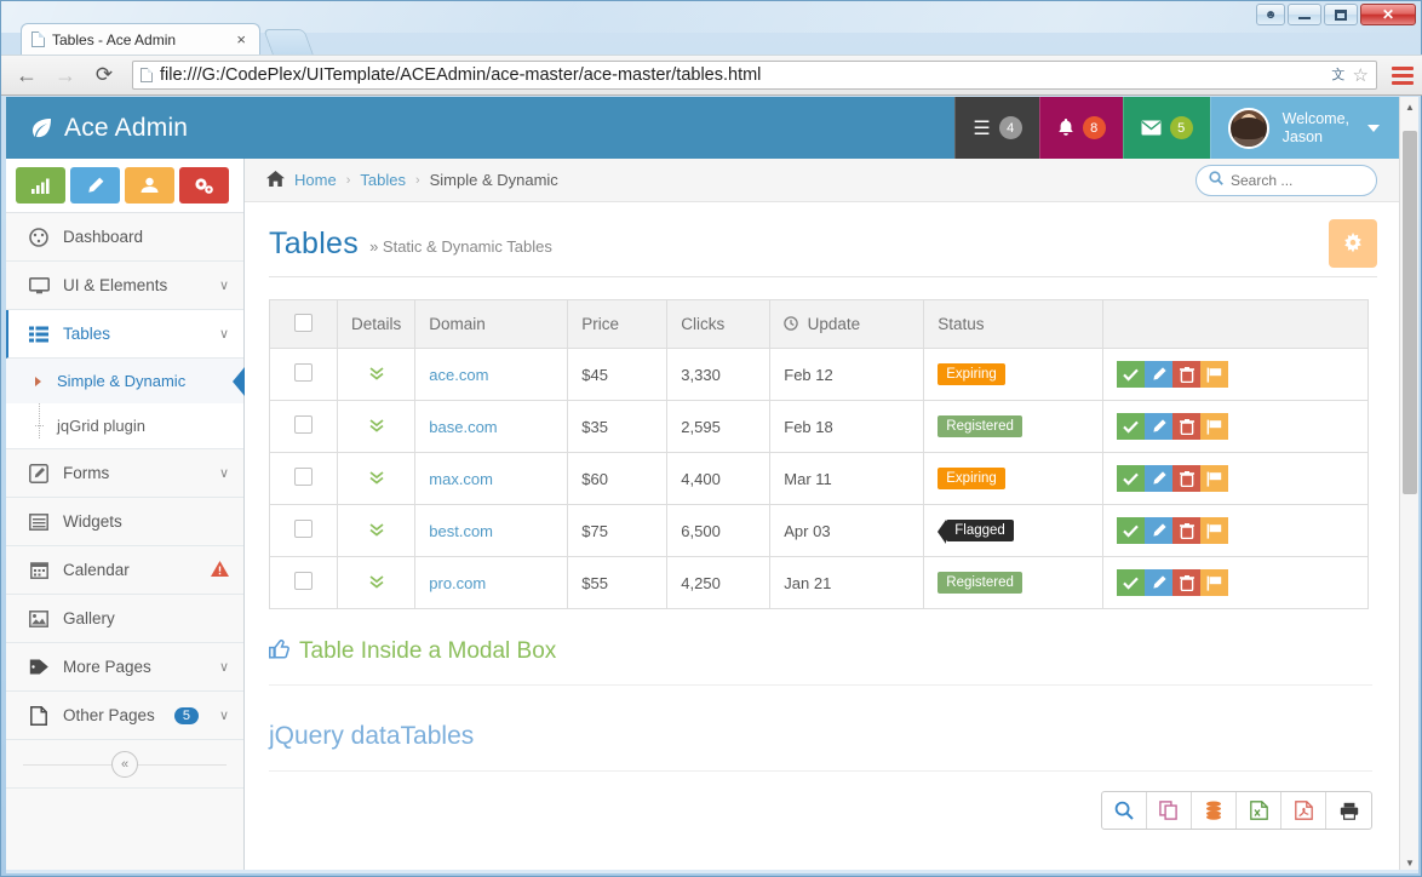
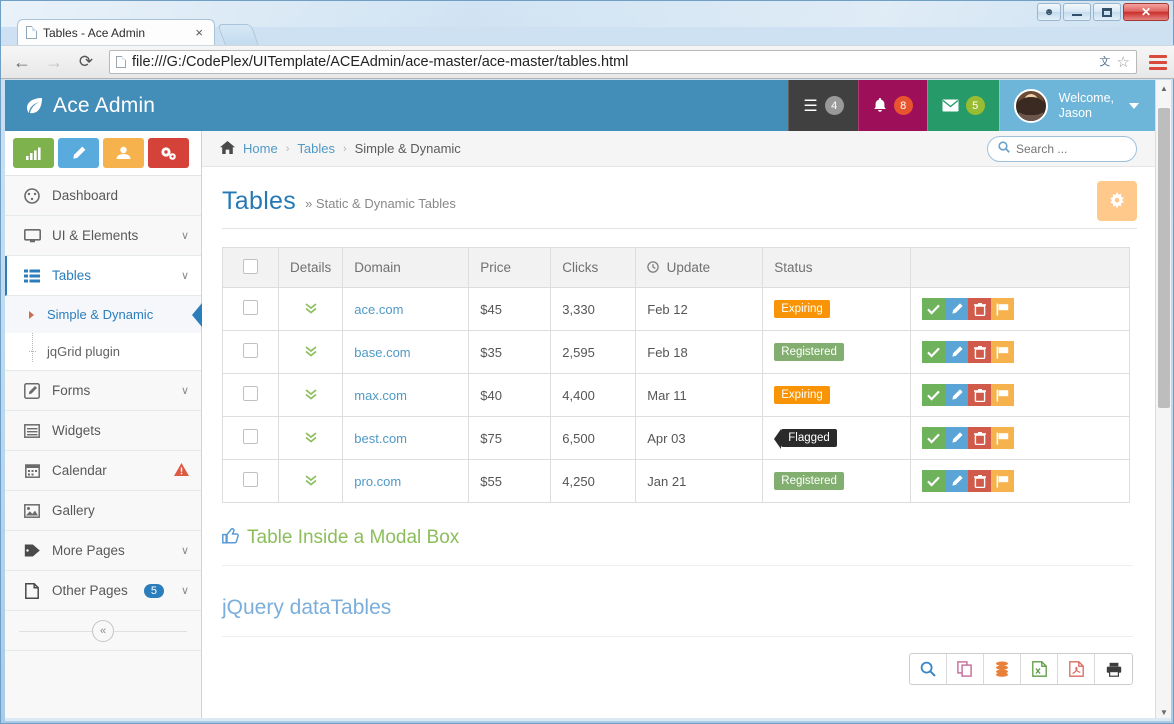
  ☻
  ✕
  Tables - Ace Admin
  ×
  ←
  →
  ⟳
  file:///G:/CodePlex/UITemplate/ACEAdmin/ace-master/ace-master/tables.html
  文
  ☆
  Ace Admin
  ☰
  4
  8
  5
  Welcome,
  Jason
  Dashboard
  UI & Elements
  ∨
  Tables
  ∨
  Simple & Dynamic
  jqGrid plugin
  Forms
  ∨
  Widgets
  Calendar
  Gallery
  More Pages
  ∨
  Other Pages
  5
  ∨
  «
  Home
  ›
  Tables
  ›
  Simple & Dynamic
  Search ...
  Tables
  » Static & Dynamic Tables
  	Details	Domain	Price	Clicks	Update	Status
  		ace.com	$45	3,330	Feb 12	Expiring
  		base.com	$35	2,595	Feb 18	Registered
- 		max.com	$60	4,400	Mar 11	Expiring
+ 		max.com	$40	4,400	Mar 11	Expiring
  		best.com	$75	6,500	Apr 03	Flagged
  		pro.com	$55	4,250	Jan 21	Registered
  Table Inside a Modal Box
  jQuery dataTables
  ▲
  ▼
